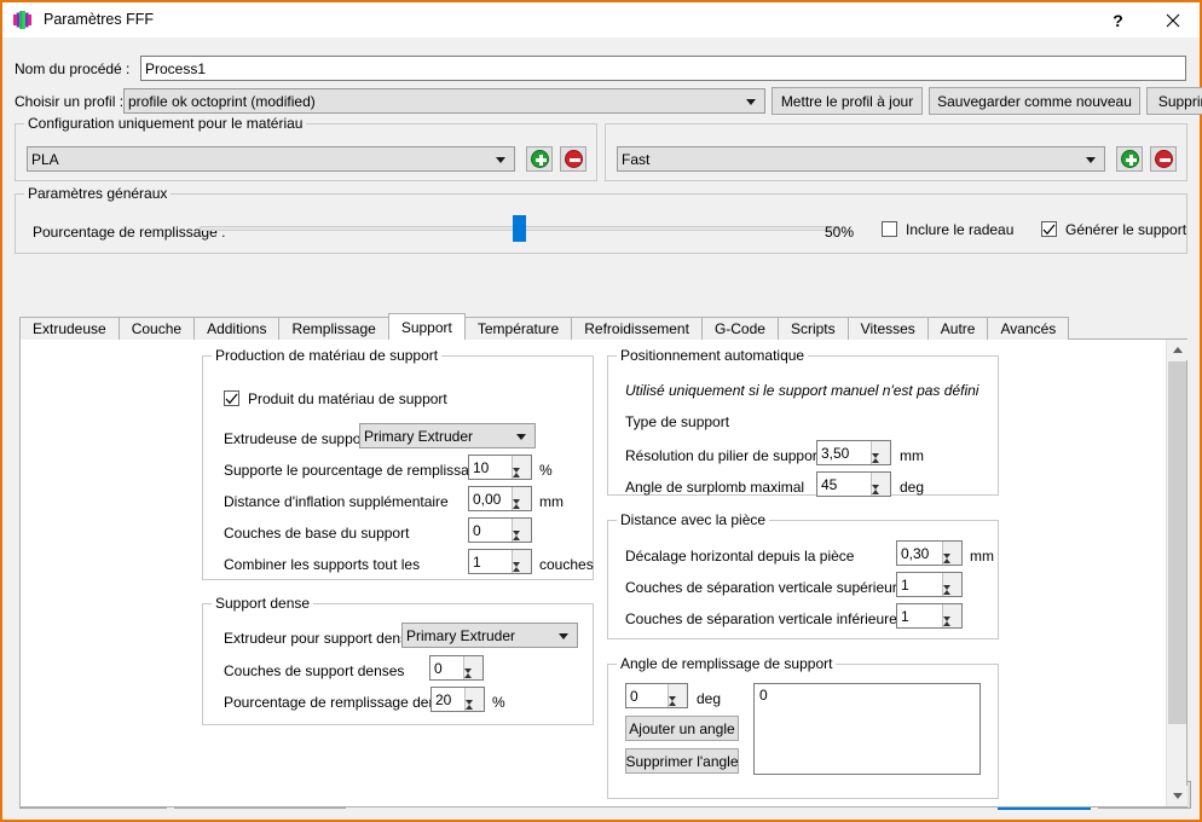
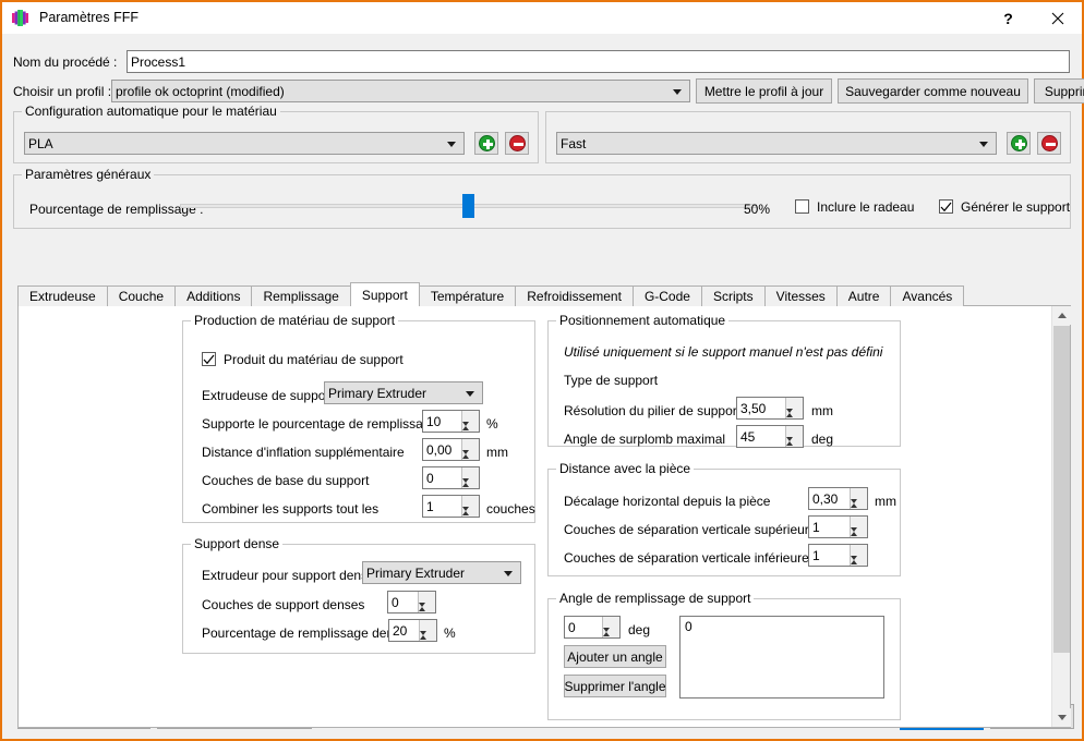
  Paramètres FFF
  ?
  Nom du procédé :
  Process1
  Choisir un profil :
  profile ok octoprint (modified)
  Mettre le profil à jour
  Sauvegarder comme nouveau
- Configuration uniquement pour le matériau
+ Configuration automatique pour le matériau
  PLA
  Fast
  Paramètres généraux
  Pourcentage de remplissage :
  50%
  Inclure le radeau
  Générer le support
  Extrudeuse
  Couche
  Additions
  Remplissage
  Support
  Température
  Refroidissement
  G-Code
  Scripts
  Vitesses
  Autre
  Avancés
  Production de matériau de support
  Produit du matériau de support
  Extrudeuse de suppo
  Primary Extruder
  Supporte le pourcentage de remplissa
  10
  %
  Distance d'inflation supplémentaire
  0,00
  mm
  Couches de base du support
  0
  Combiner les supports tout les
  1
  couches
  Support dense
  Extrudeur pour support den
  Primary Extruder
  Couches de support denses
  0
  Pourcentage de remplissage de
  20
  %
  Positionnement automatique
  Utilisé uniquement si le support manuel n'est pas défini
  Type de support
  Résolution du pilier de suppor
  3,50
  mm
  Angle de surplomb maximal
  45
  deg
  Distance avec la pièce
  Décalage horizontal depuis la pièce
  0,30
  mm
  Couches de séparation verticale supérieur
  1
  Couches de séparation verticale inférieure
  1
  Angle de remplissage de support
  0
  deg
  Ajouter un angle
  Supprimer l'angle
  0
